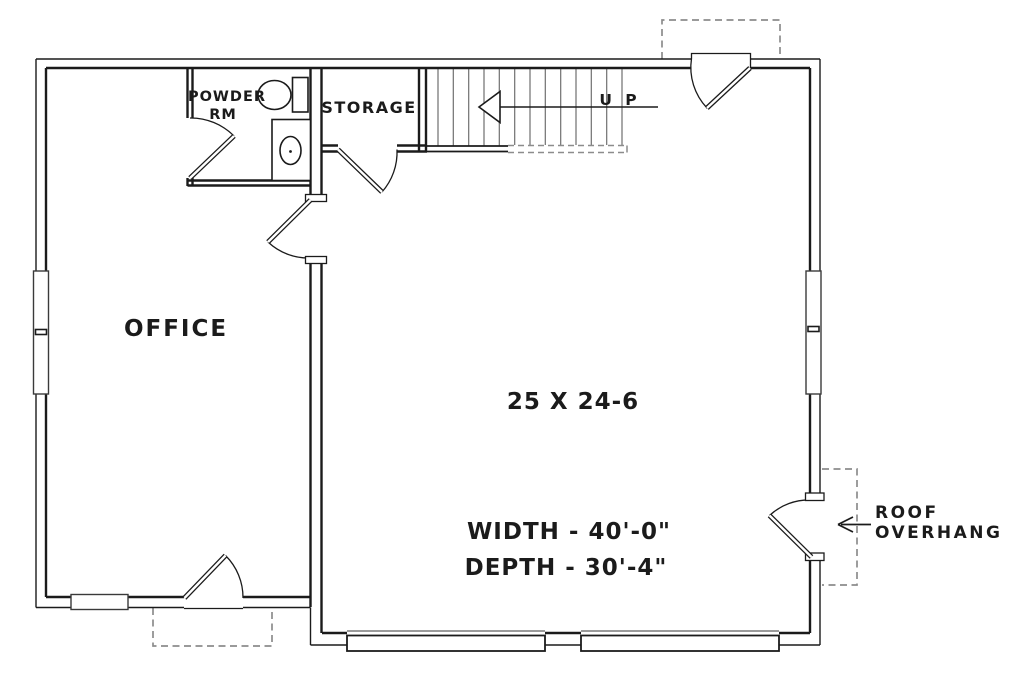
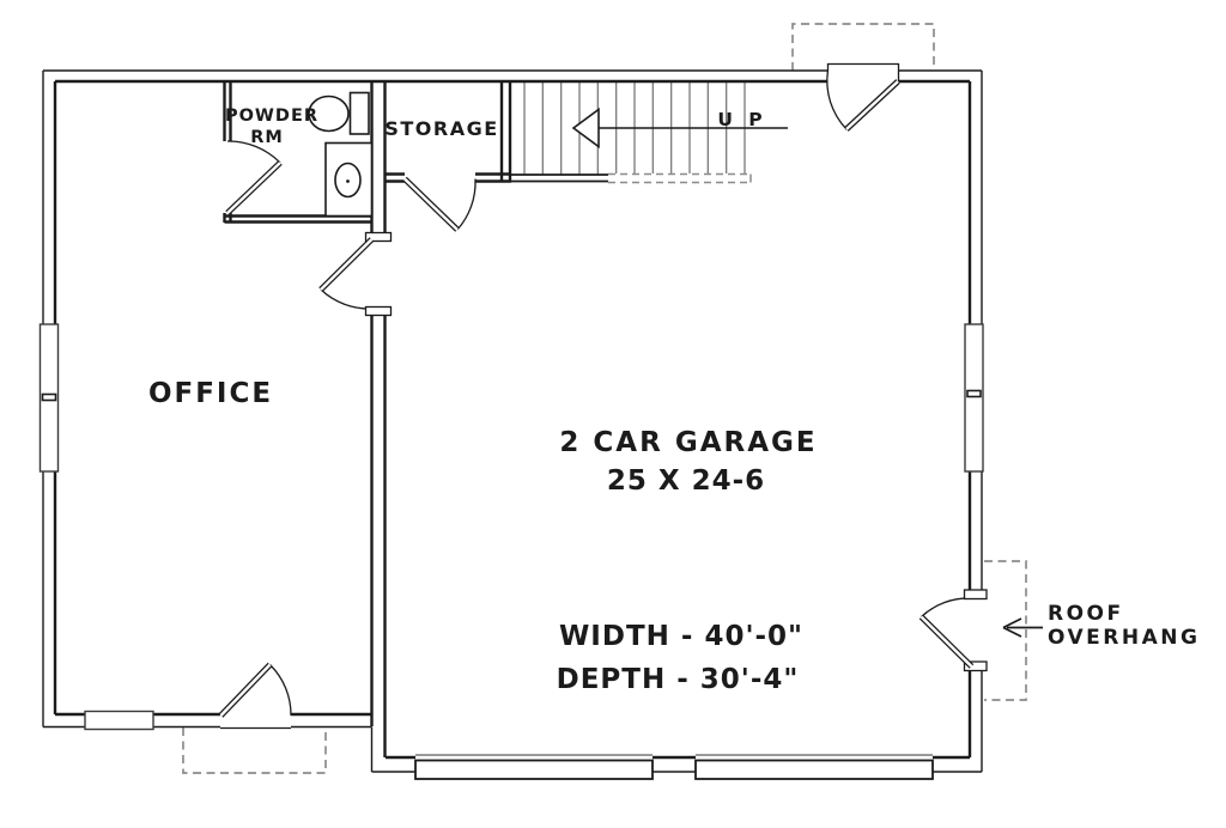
  U P
  OFFICE
+ 2 CAR GARAGE
  25 X 24-6
  POWDER
  RM
  STORAGE
  WIDTH - 40'-0"
  DEPTH - 30'-4"
  ROOF
  OVERHANG
